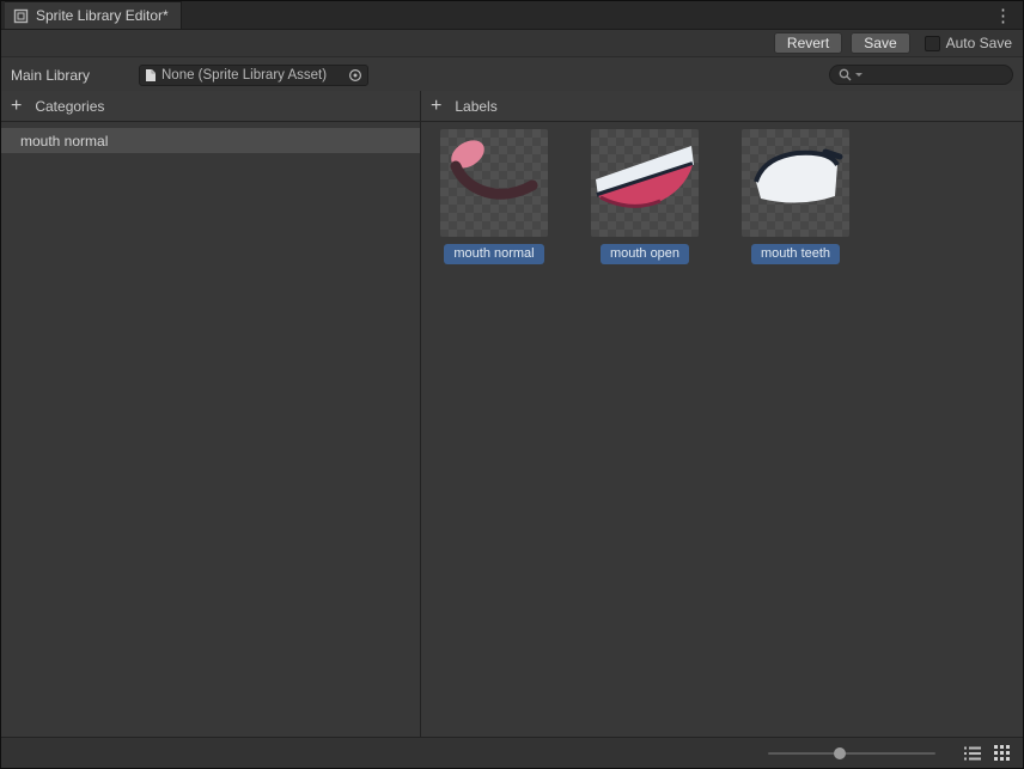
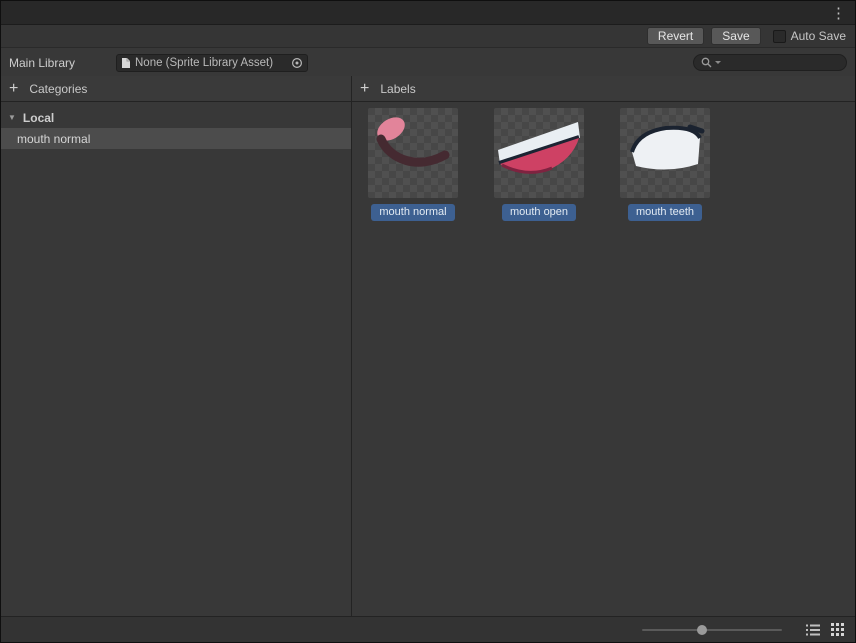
- Sprite Library Editor*
  ⋮
  Revert
  Save
  Auto Save
  Main Library
  None (Sprite Library Asset)
  +
  Categories
+ ▼
+ Local
  mouth normal
  +
  Labels
  mouth normal
  mouth open
  mouth teeth
